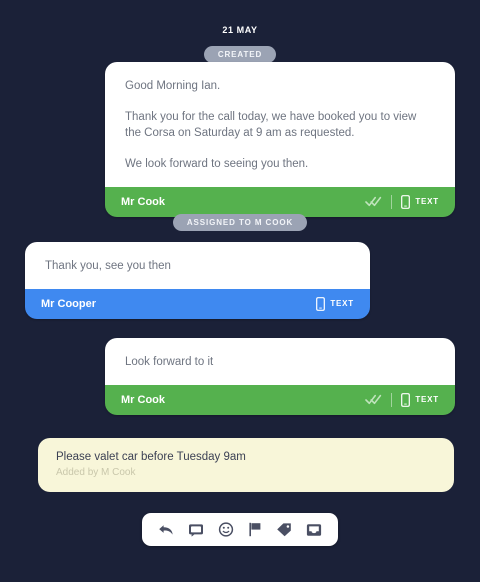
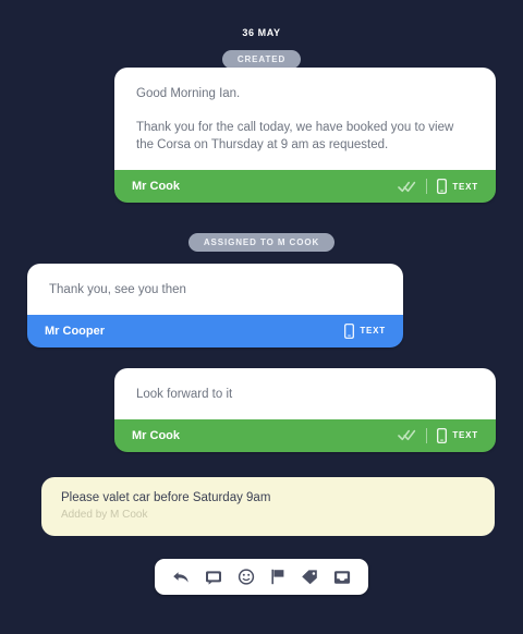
- 21 MAY
+ 36 MAY
  CREATED
  Good Morning Ian.
- Thank you for the call today, we have booked you to view the Corsa on Saturday at 9 am as requested.
+ Thank you for the call today, we have booked you to view the Corsa on Thursday at 9 am as requested.
- We look forward to seeing you then.
  Mr Cook
  TEXT
  ASSIGNED TO M COOK
  Thank you, see you then
  Mr Cooper
  TEXT
  Look forward to it
  Mr Cook
  TEXT
- Please valet car before Tuesday 9am
+ Please valet car before Saturday 9am
  Added by M Cook
